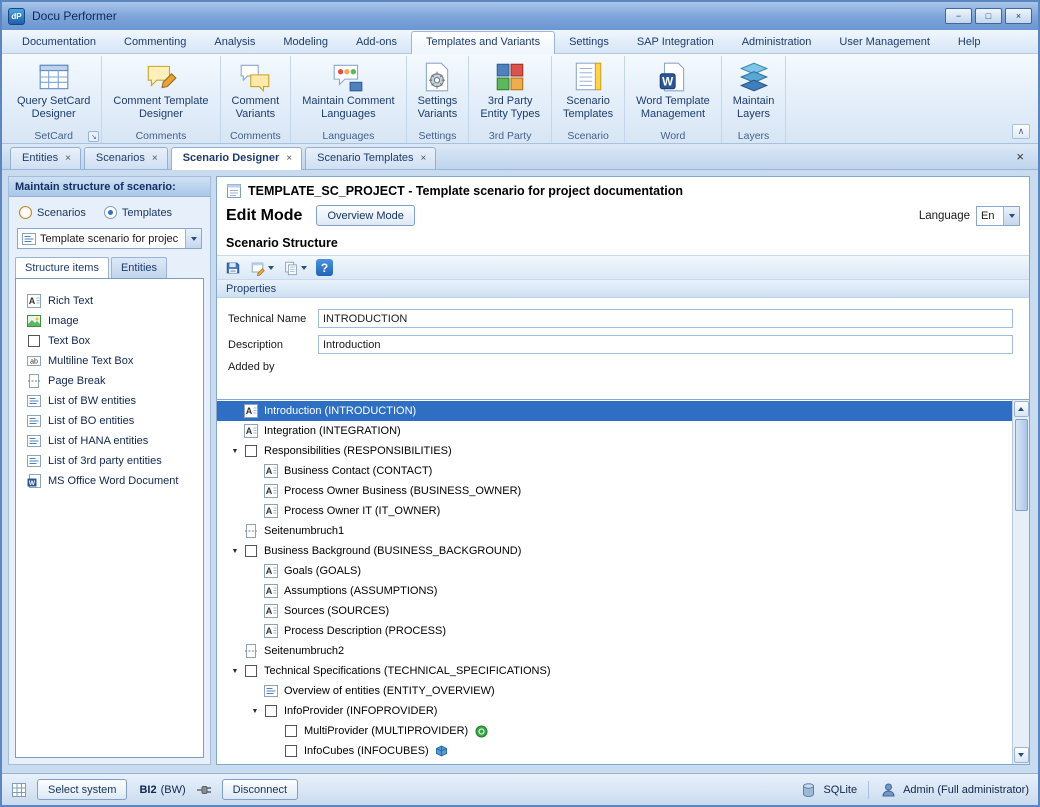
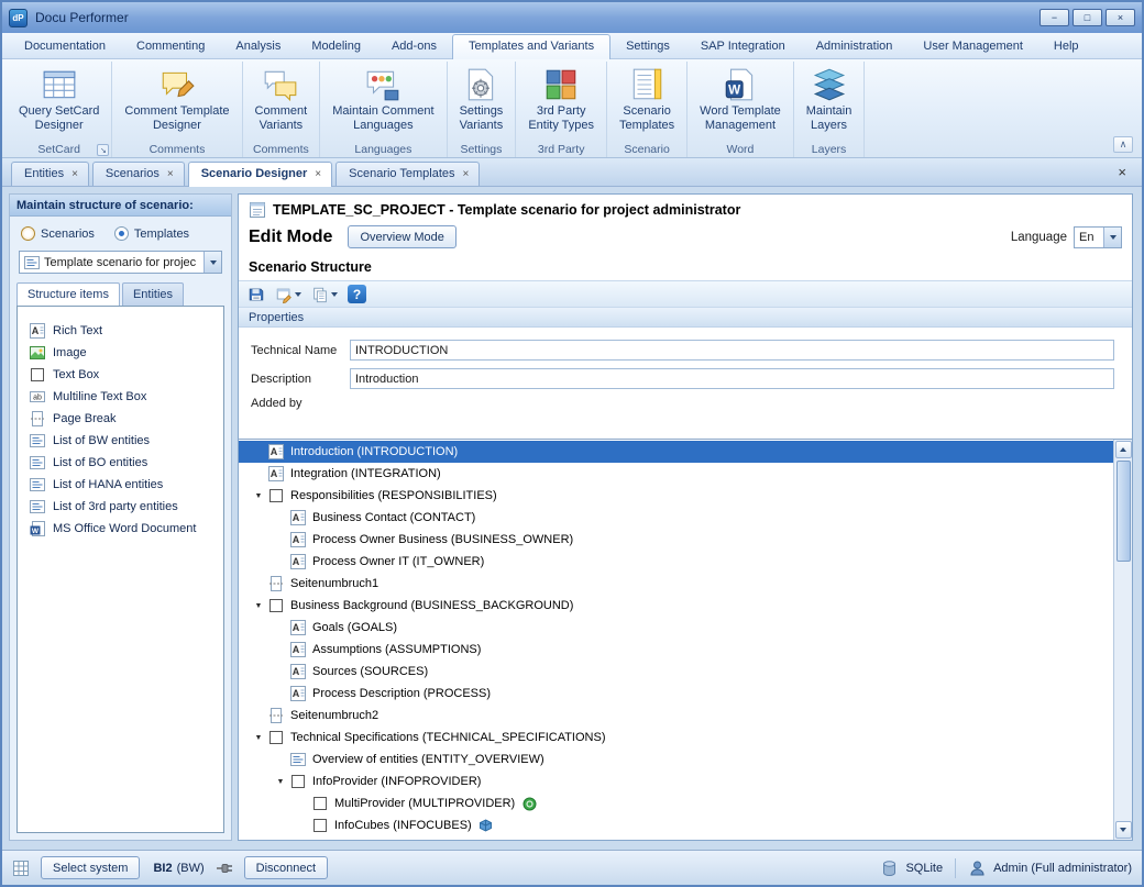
  dP
  Docu Performer
  −
  □
  ×
  Documentation
  Commenting
  Analysis
  Modeling
  Add-ons
  Templates and Variants
  Settings
  SAP Integration
  Administration
  User Management
  Help
  Query SetCard
  Designer
  SetCard
  Comment Template
  Designer
  Comments
  Comment
  Variants
  Comments
  Maintain Comment
  Languages
  Languages
  Settings
  Variants
  Settings
  3rd Party
  Entity Types
  3rd Party
  Scenario
  Templates
  Scenario
  W
  Word Template
  Management
  Word
  Maintain
  Layers
  Layers
  ∧
  Entities
  ×
  Scenarios
  ×
  Scenario Designer
  ×
  Scenario Templates
  ×
  ×
  Maintain structure of scenario:
  Scenarios
  Templates
  Template scenario for projec
  Structure items
  Entities
  A
  Rich Text
  Image
  Text Box
  Multiline Text Box
  Page Break
  List of BW entities
  List of BO entities
  List of HANA entities
  List of 3rd party entities
  MS Office Word Document
- TEMPLATE_SC_PROJECT - Template scenario for project documentation
+ TEMPLATE_SC_PROJECT - Template scenario for project administrator
  Edit Mode
  Overview Mode
  Language
  En
  Scenario Structure
  ?
  Properties
  Technical Name
  INTRODUCTION
  Description
  Introduction
  Added by
  A
  Introduction (INTRODUCTION)
  A
  Integration (INTEGRATION)
  Responsibilities (RESPONSIBILITIES)
  A
  Business Contact (CONTACT)
  A
  Process Owner Business (BUSINESS_OWNER)
  A
  Process Owner IT (IT_OWNER)
  Seitenumbruch1
  Business Background (BUSINESS_BACKGROUND)
  A
  Goals (GOALS)
  A
  Assumptions (ASSUMPTIONS)
  A
  Sources (SOURCES)
  A
  Process Description (PROCESS)
  Seitenumbruch2
  Technical Specifications (TECHNICAL_SPECIFICATIONS)
  Overview of entities (ENTITY_OVERVIEW)
  InfoProvider (INFOPROVIDER)
  MultiProvider (MULTIPROVIDER)
  InfoCubes (INFOCUBES)
  Select system
  BI2
  (BW)
  Disconnect
  SQLite
  Admin (Full administrator)
